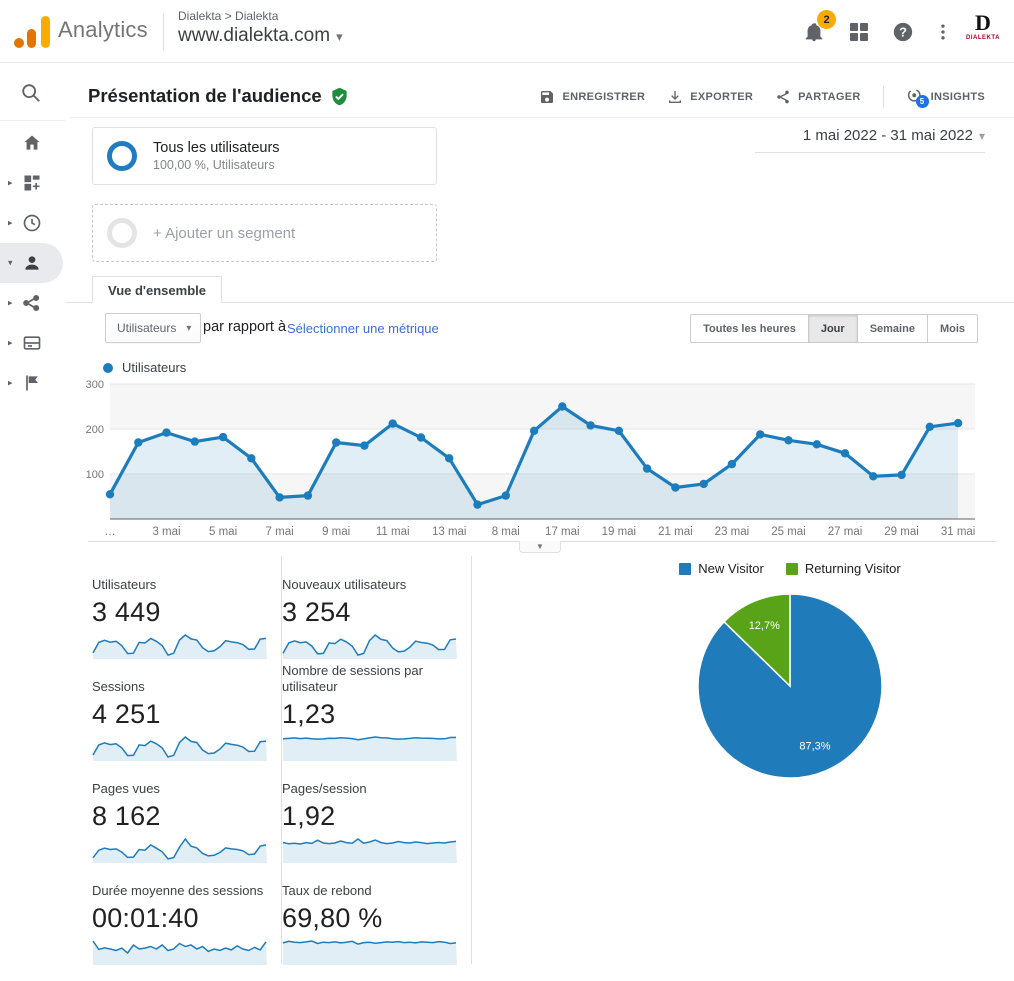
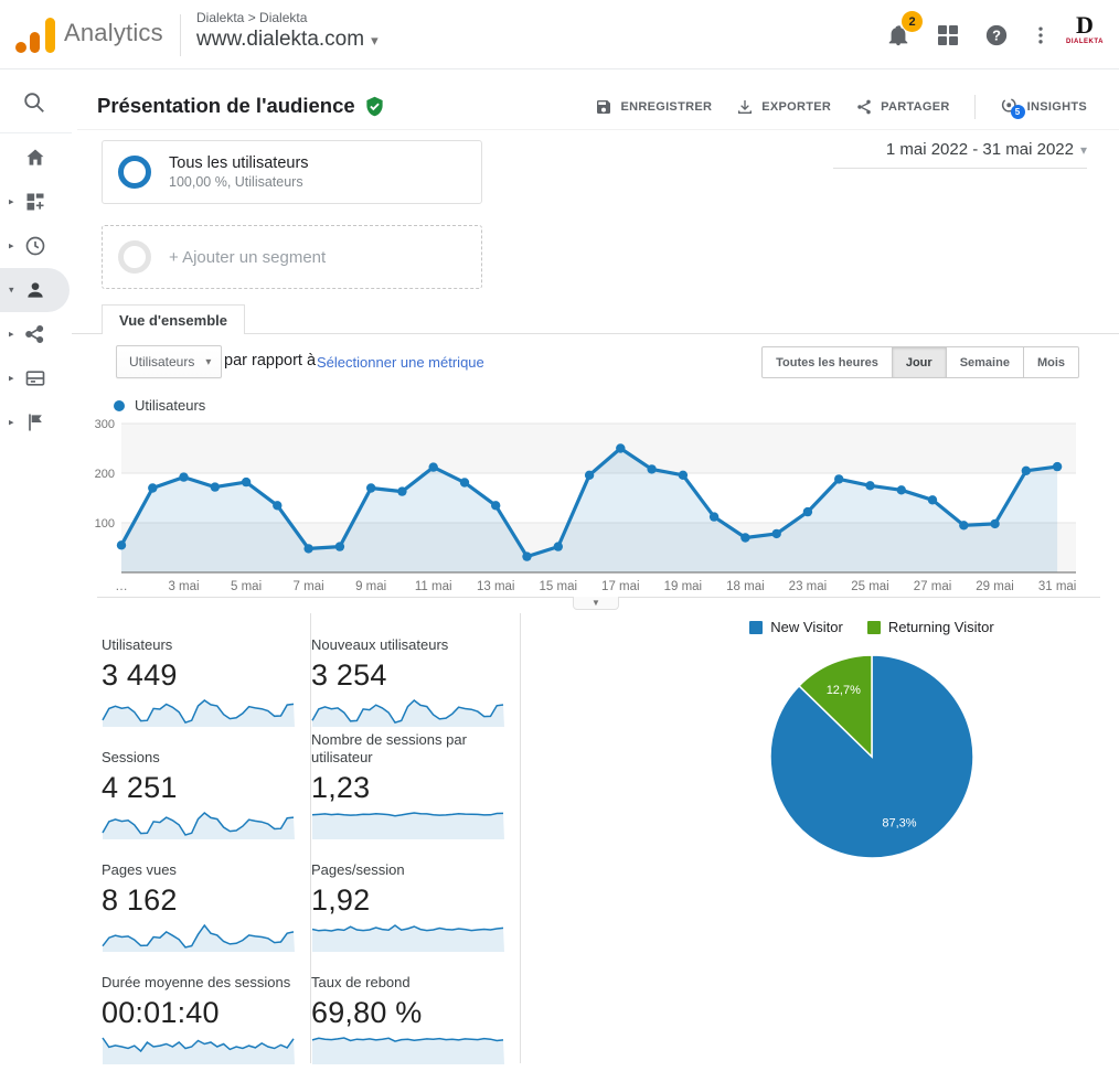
  Analytics
  Dialekta > Dialekta
  www.dialekta.com ▾
  2
  ?
  D
  ▸
  ▸
  ▾
  ▸
  ▸
  ▸
  Présentation de l'audience
  ENREGISTRER
  EXPORTER
  PARTAGER
  5
  INSIGHTS
  Tous les utilisateurs
  100,00 %, Utilisateurs
  + Ajouter un segment
  1 mai 2022 - 31 mai 2022 ▾
  Vue d'ensemble
  Utilisateurs
  ▾
  par rapport à
  Sélectionner une métrique
  Toutes les heures
  Jour
  Semaine
  Mois
  Utilisateurs
  100
  200
  300
  …
  3 mai
  5 mai
  7 mai
  9 mai
  11 mai
  13 mai
- 8 mai
+ 15 mai
  17 mai
  19 mai
- 21 mai
+ 18 mai
  23 mai
  25 mai
  27 mai
  29 mai
  31 mai
  ▼
  Utilisateurs
  3 449
  Nouveaux utilisateurs
  3 254
  Sessions
  4 251
  Nombre de sessions par utilisateur
  1,23
  Pages vues
  8 162
  Pages/session
  1,92
  Durée moyenne des sessions
  00:01:40
  Taux de rebond
  69,80 %
  New Visitor
  Returning Visitor
  87,3%
  12,7%
